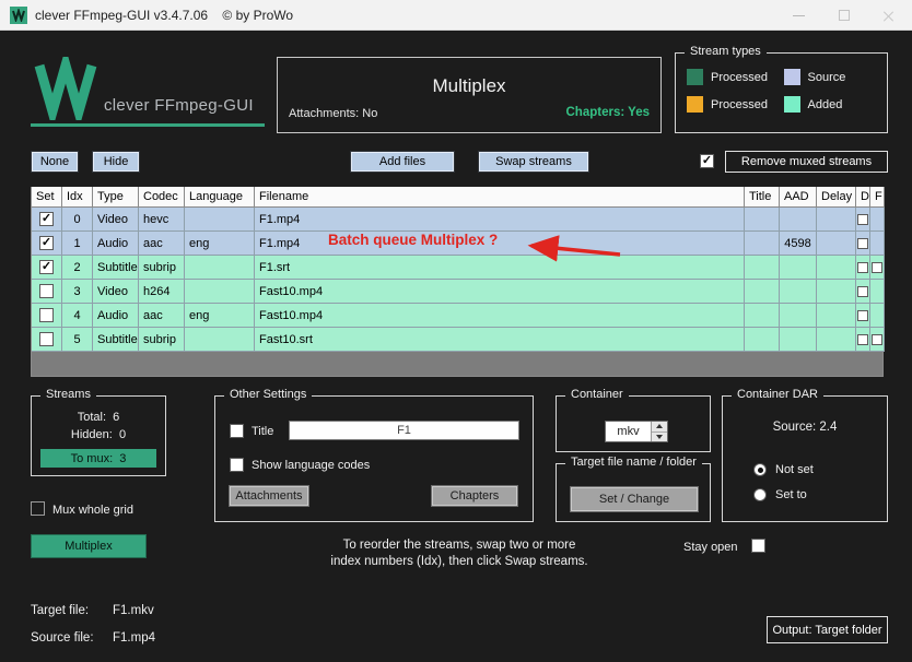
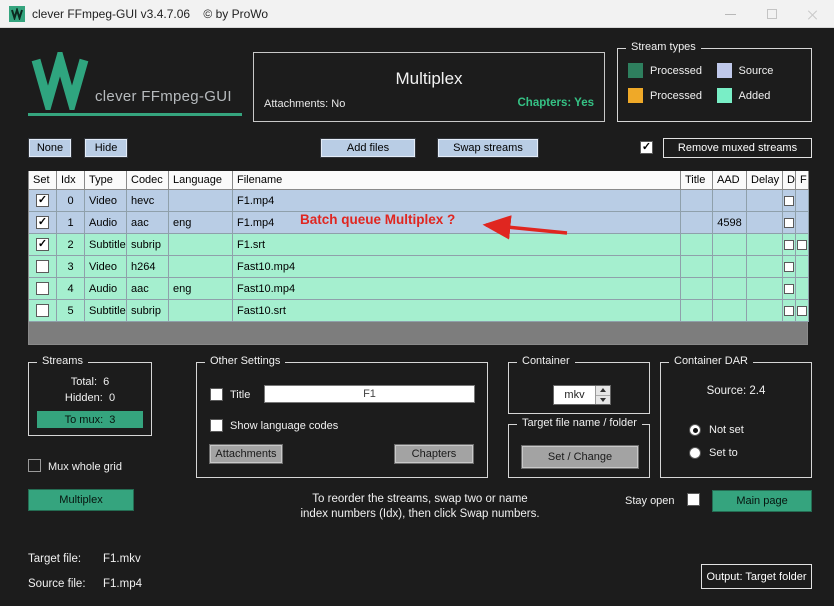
  clever FFmpeg-GUI v3.4.7.06 © by ProWo
  clever FFmpeg-GUI
  Multiplex
  Attachments: No
  Chapters: Yes
  Stream types
  Processed
  Source
  Processed
  Added
  None
  Hide
  Add files
  Swap streams
  ✓
  Remove muxed streams
  Set
  Idx
  Type
  Codec
  Language
  Filename
  Title
  AAD
  Delay
  D
  F
  ✓
  0
  Video
  hevc
  F1.mp4
  ✓
  1
  Audio
  aac
  eng
  F1.mp4
  4598
  ✓
  2
  Subtitle
  subrip
  F1.srt
  3
  Video
  h264
  Fast10.mp4
  4
  Audio
  aac
  eng
  Fast10.mp4
  5
  Subtitle
  subrip
  Fast10.srt
  Batch queue Multiplex ?
  Streams
  Total: 6
  Hidden: 0
  To mux: 3
  Mux whole grid
  Multiplex
  Other Settings
  Title
  F1
  Show language codes
  Attachments
  Chapters
  Container
  mkv
  Target file name / folder
  Set / Change
  Container DAR
  Source: 2.4
  Not set
  Set to
- To reorder the streams, swap two or more
+ To reorder the streams, swap two or name
- index numbers (Idx), then click Swap streams.
+ index numbers (Idx), then click Swap numbers.
  Stay open
+ Main page
  Target file:
  F1.mkv
  Source file:
  F1.mp4
  Output: Target folder
